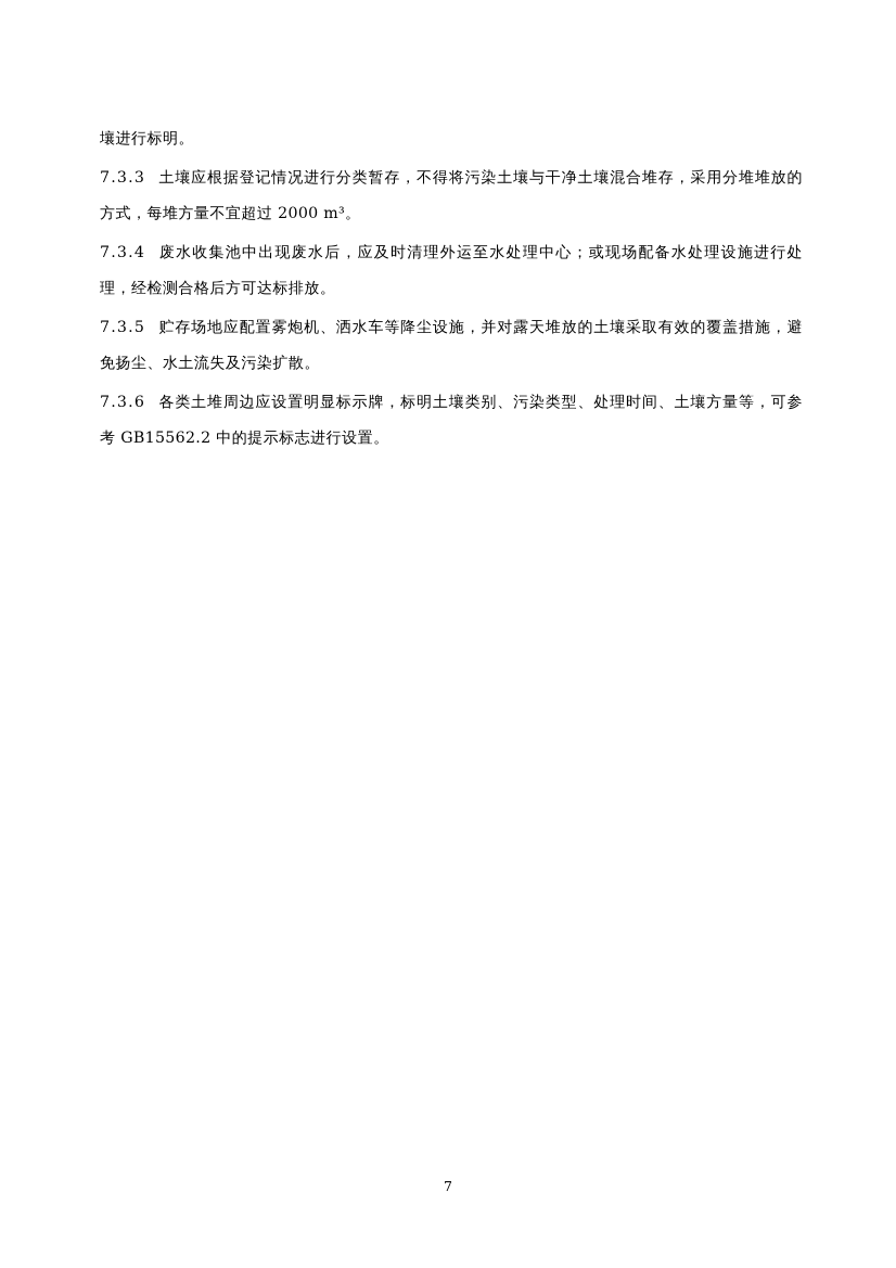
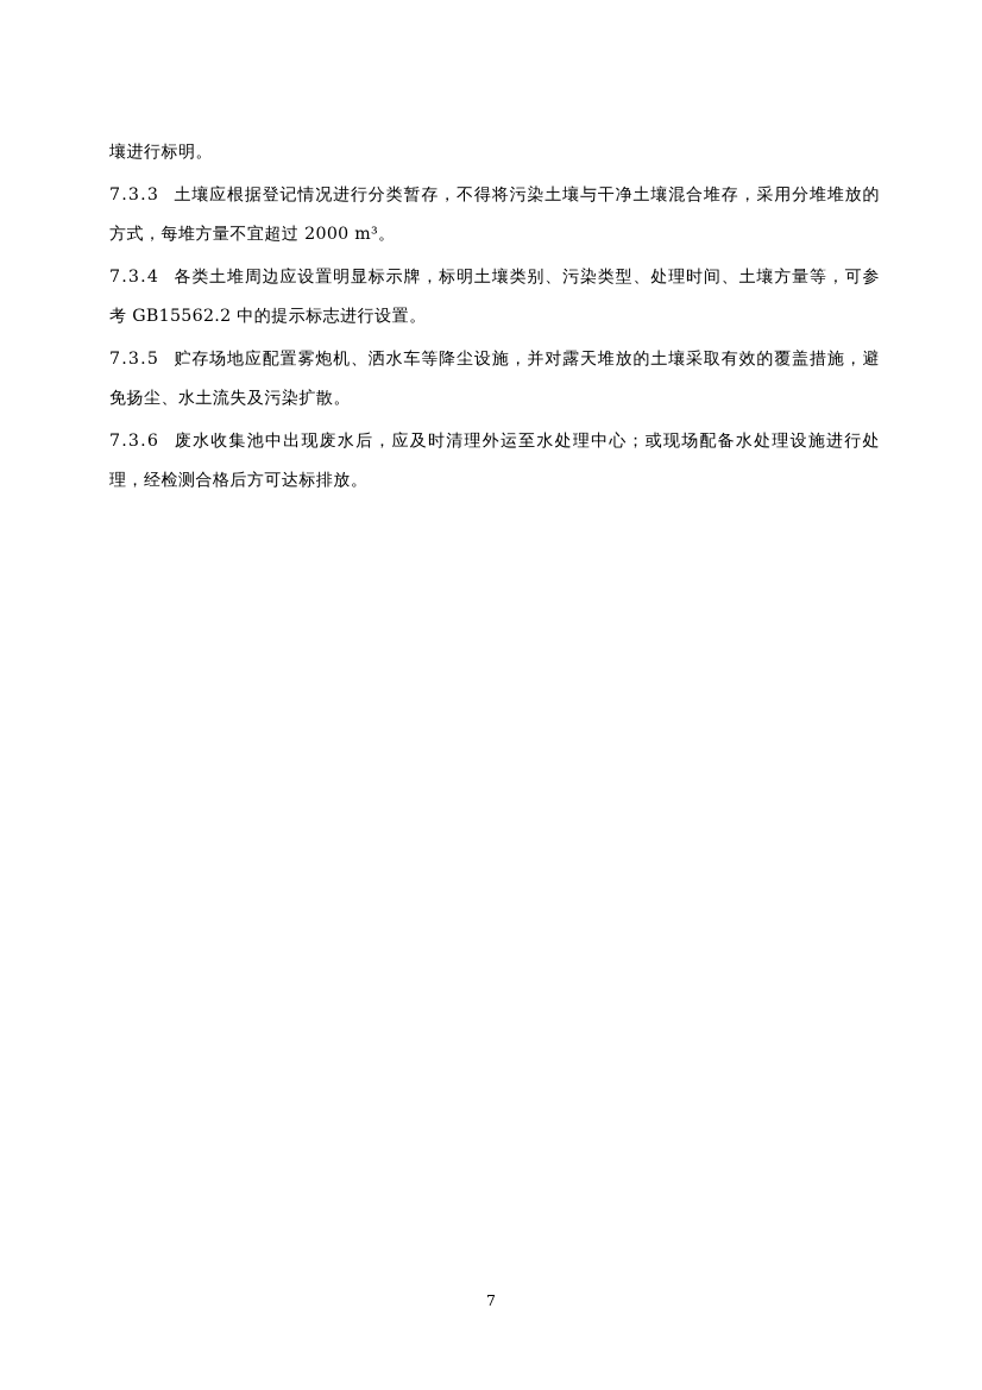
  壤进行标明。
  7.3.3 土壤应根据登记情况进行分类暂存，不得将污染土壤与干净土壤混合堆存，采用分堆堆放的方式，每堆方量不宜超过 2000 m³。
- 7.3.4 废水收集池中出现废水后，应及时清理外运至水处理中心；或现场配备水处理设施进行处理，经检测合格后方可达标排放。
+ 7.3.4 各类土堆周边应设置明显标示牌，标明土壤类别、污染类型、处理时间、土壤方量等，可参考 GB15562.2 中的提示标志进行设置。
  7.3.5 贮存场地应配置雾炮机、洒水车等降尘设施，并对露天堆放的土壤采取有效的覆盖措施，避免扬尘、水土流失及污染扩散。
- 7.3.6 各类土堆周边应设置明显标示牌，标明土壤类别、污染类型、处理时间、土壤方量等，可参考 GB15562.2 中的提示标志进行设置。
+ 7.3.6 废水收集池中出现废水后，应及时清理外运至水处理中心；或现场配备水处理设施进行处理，经检测合格后方可达标排放。
  7
